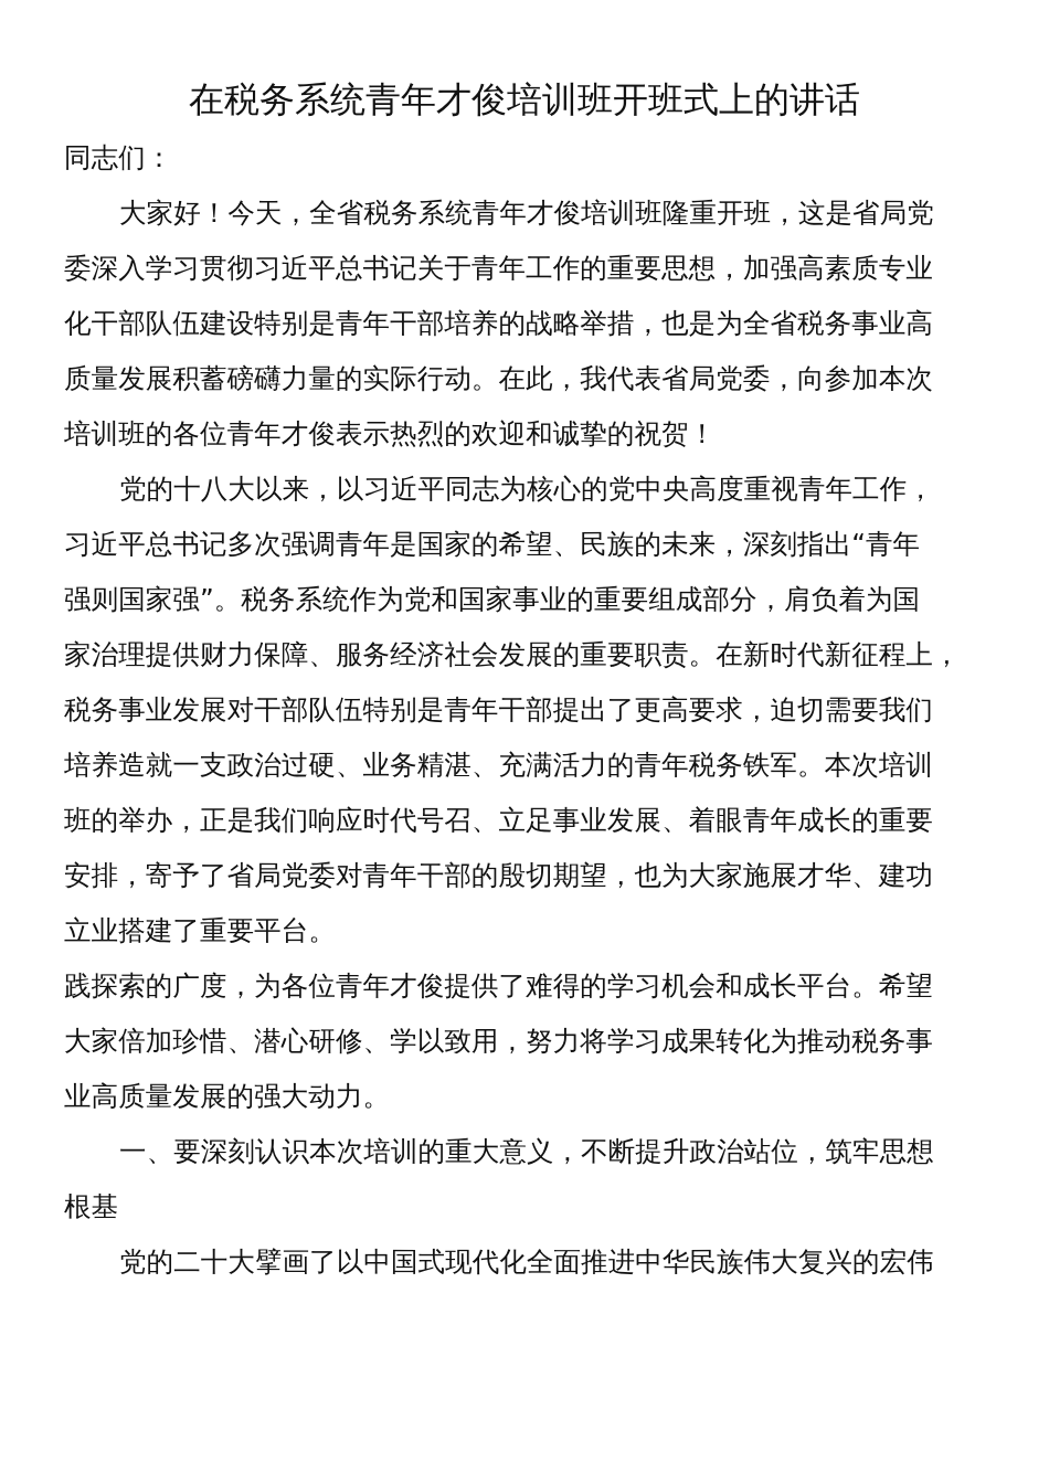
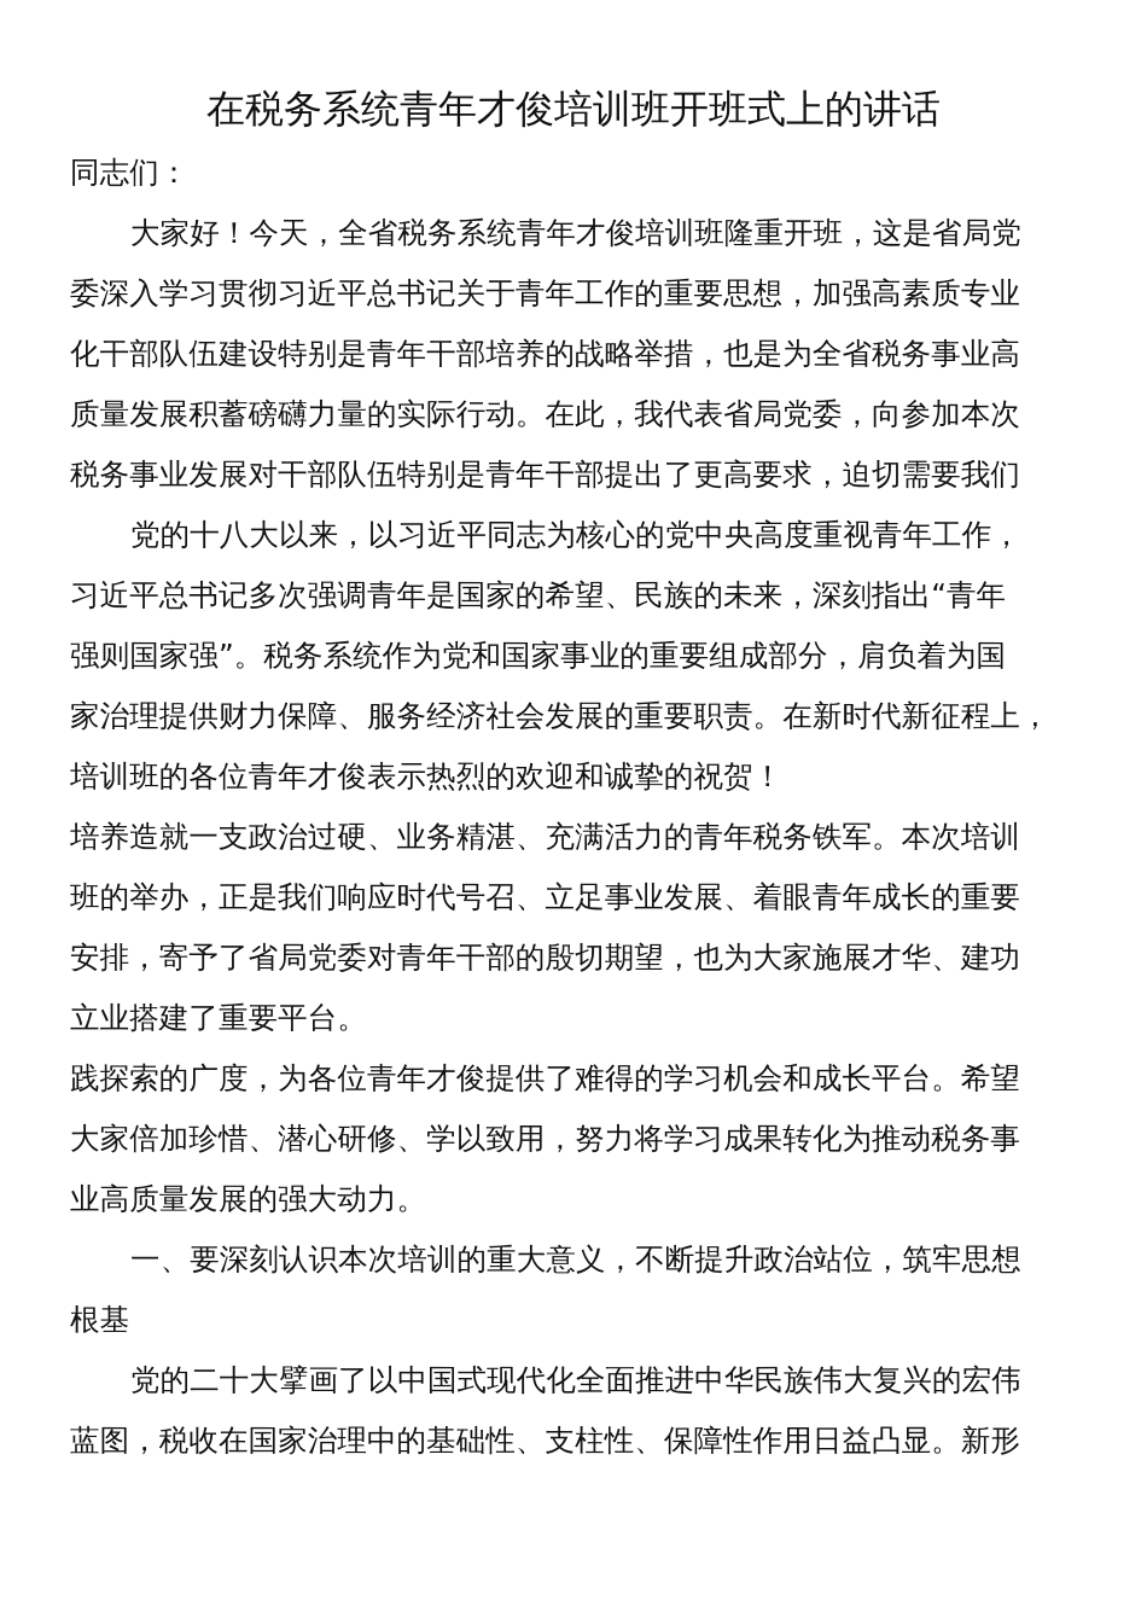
  在税务系统青年才俊培训班开班式上的讲话
  同志们：
  大家好！今天，全省税务系统青年才俊培训班隆重开班，这是省局党
  委深入学习贯彻习近平总书记关于青年工作的重要思想，加强高素质专业
  化干部队伍建设特别是青年干部培养的战略举措，也是为全省税务事业高
  质量发展积蓄磅礴力量的实际行动。在此，我代表省局党委，向参加本次
- 培训班的各位青年才俊表示热烈的欢迎和诚挚的祝贺！
+ 税务事业发展对干部队伍特别是青年干部提出了更高要求，迫切需要我们
  党的十八大以来，以习近平同志为核心的党中央高度重视青年工作，
  习近平总书记多次强调青年是国家的希望、民族的未来，深刻指出“青年
  强则国家强”。税务系统作为党和国家事业的重要组成部分，肩负着为国
  家治理提供财力保障、服务经济社会发展的重要职责。在新时代新征程上，
- 税务事业发展对干部队伍特别是青年干部提出了更高要求，迫切需要我们
+ 培训班的各位青年才俊表示热烈的欢迎和诚挚的祝贺！
  培养造就一支政治过硬、业务精湛、充满活力的青年税务铁军。本次培训
  班的举办，正是我们响应时代号召、立足事业发展、着眼青年成长的重要
  安排，寄予了省局党委对青年干部的殷切期望，也为大家施展才华、建功
  立业搭建了重要平台。
  践探索的广度，为各位青年才俊提供了难得的学习机会和成长平台。希望
  大家倍加珍惜、潜心研修、学以致用，努力将学习成果转化为推动税务事
  业高质量发展的强大动力。
  一、要深刻认识本次培训的重大意义，不断提升政治站位，筑牢思想
  根基
  党的二十大擘画了以中国式现代化全面推进中华民族伟大复兴的宏伟
+ 蓝图，税收在国家治理中的基础性、支柱性、保障性作用日益凸显。新形
